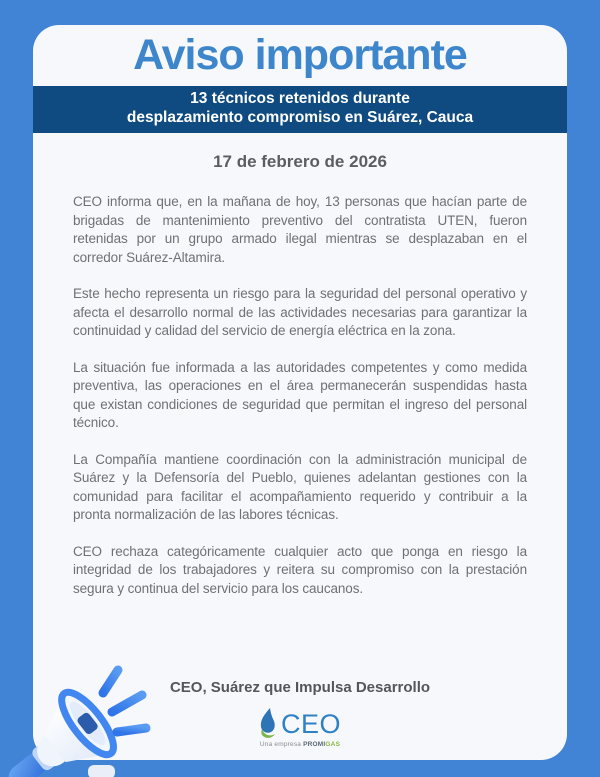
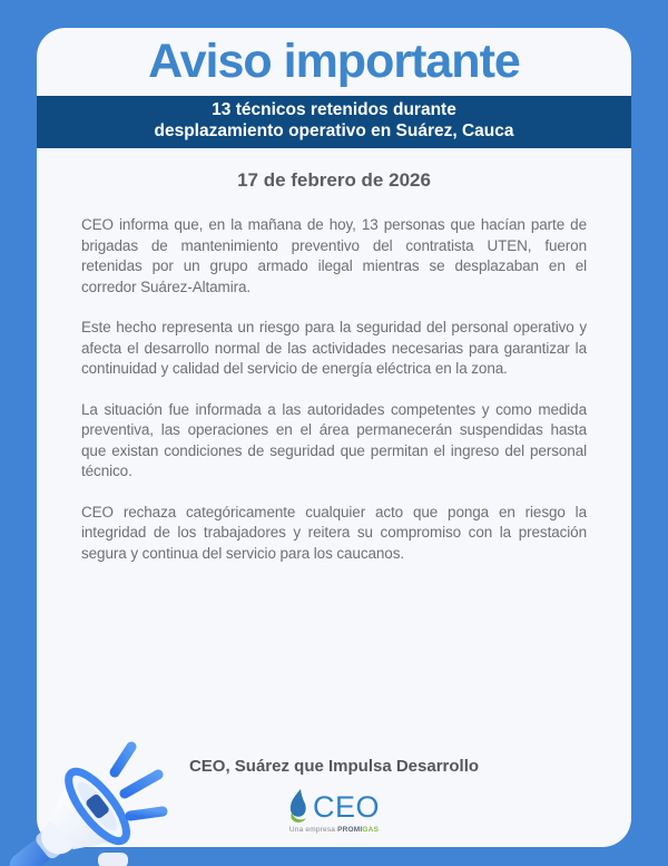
  Aviso importante
  13 técnicos retenidos durante
- desplazamiento compromiso en Suárez, Cauca
+ desplazamiento operativo en Suárez, Cauca
  17 de febrero de 2026
  CEO informa que, en la mañana de hoy, 13 personas que hacían parte de brigadas de mantenimiento preventivo del contratista UTEN, fueron retenidas por un grupo armado ilegal mientras se desplazaban en el corredor Suárez-Altamira.
  Este hecho representa un riesgo para la seguridad del personal operativo y afecta el desarrollo normal de las actividades necesarias para garantizar la continuidad y calidad del servicio de energía eléctrica en la zona.
  La situación fue informada a las autoridades competentes y como medida preventiva, las operaciones en el área permanecerán suspendidas hasta que existan condiciones de seguridad que permitan el ingreso del personal técnico.
- La Compañía mantiene coordinación con la administración municipal de Suárez y la Defensoría del Pueblo, quienes adelantan gestiones con la comunidad para facilitar el acompañamiento requerido y contribuir a la pronta normalización de las labores técnicas.
  CEO rechaza categóricamente cualquier acto que ponga en riesgo la integridad de los trabajadores y reitera su compromiso con la prestación segura y continua del servicio para los caucanos.
  CEO, Suárez que Impulsa Desarrollo
  CEO
